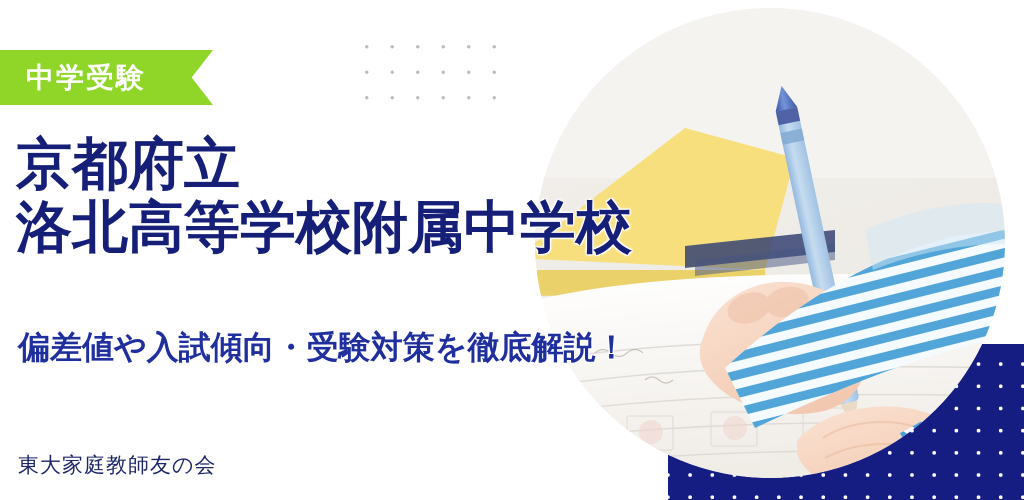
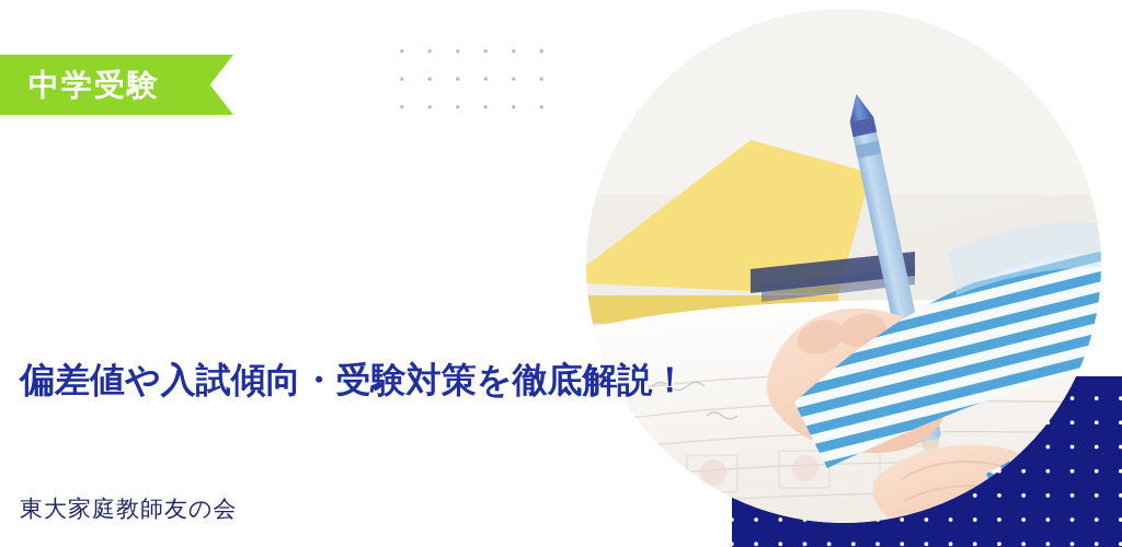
  中学受験
- 京都府立
- 洛北高等学校附属中学校
  偏差値や入試傾向・受験対策を徹底解説！
  東大家庭教師友の会
